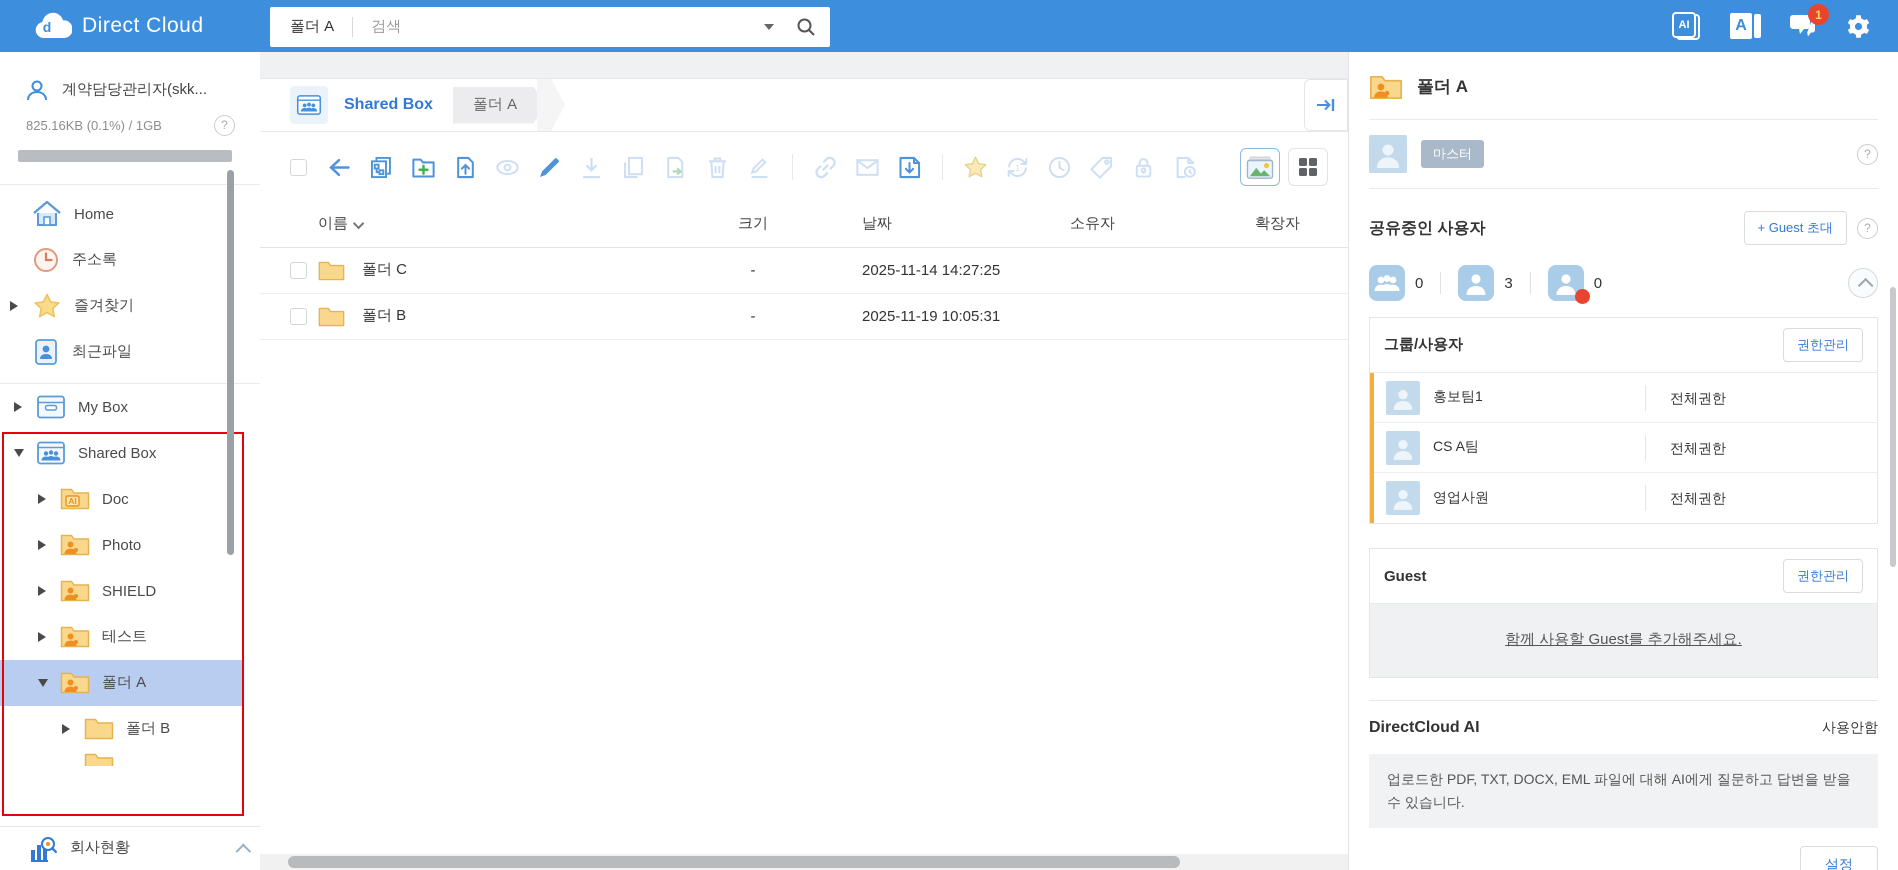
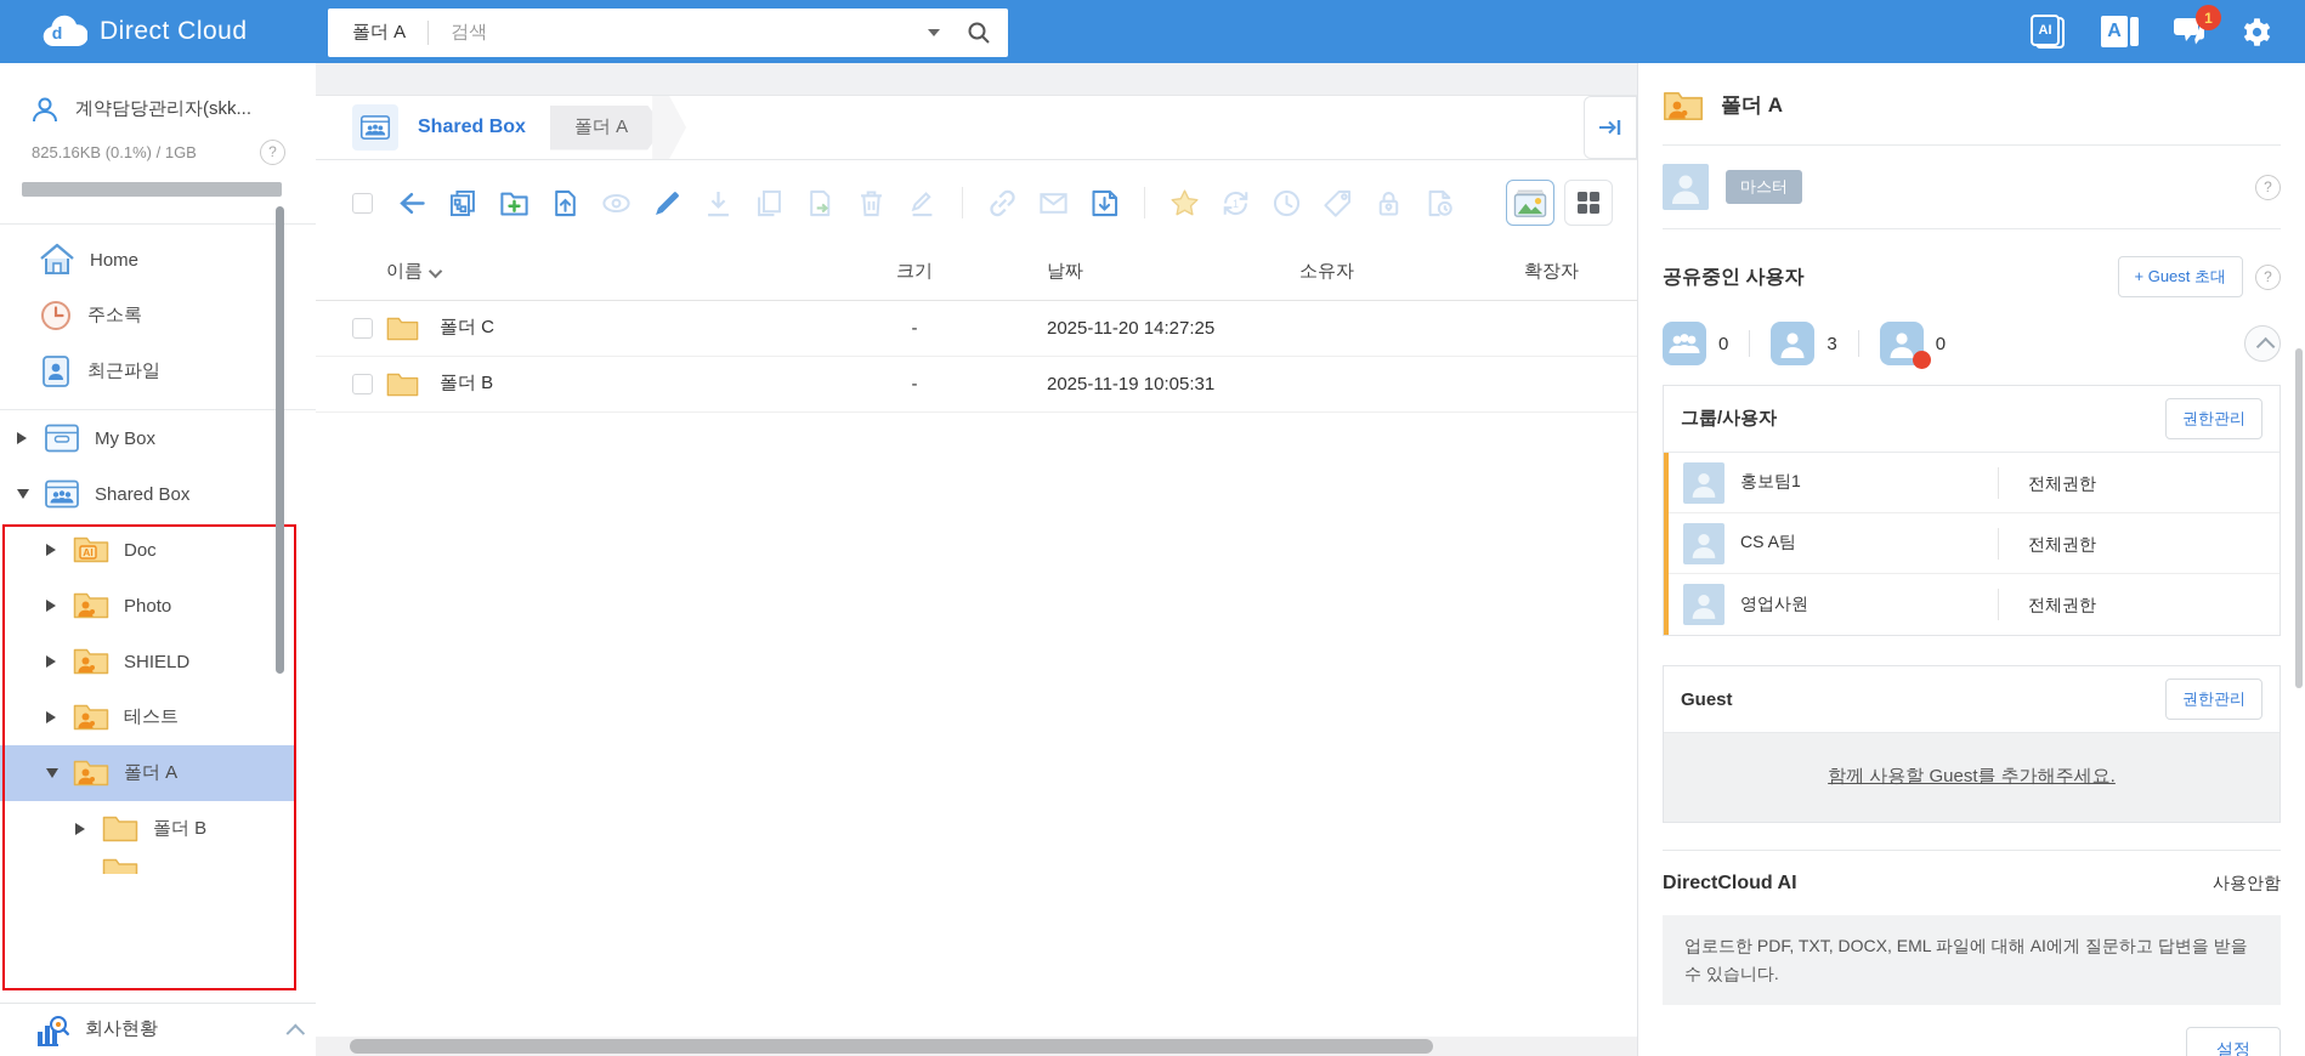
  d
  Direct Cloud
  폴더 A
  검색
  AI
  A
  1
  계약담당관리자(skk...
  825.16KB (0.1%) / 1GB
  ?
  Home
  주소록
- 즐겨찾기
  최근파일
  My Box
  Shared Box
  AI
  Doc
  Photo
  SHIELD
  테스트
  폴더 A
  폴더 B
  회사현황
  Shared Box
  폴더 A
  1
  이름
  크기
  날짜
  소유자
  확장자
  폴더 C
  -
- 2025-11-14 14:27:25
+ 2025-11-20 14:27:25
  폴더 B
  -
  2025-11-19 10:05:31
  폴더 A
  마스터
  ?
  공유중인 사용자
  + Guest 초대
  ?
  0
  3
  0
  그룹/사용자
  권한관리
  홍보팀1
  전체권한
  CS A팀
  전체권한
  영업사원
  전체권한
  Guest
  권한관리
  함께 사용할 Guest를 추가해주세요.
  DirectCloud AI
  사용안함
  업로드한 PDF, TXT, DOCX, EML 파일에 대해 AI에게 질문하고 답변을 받을 수 있습니다.
  설정
